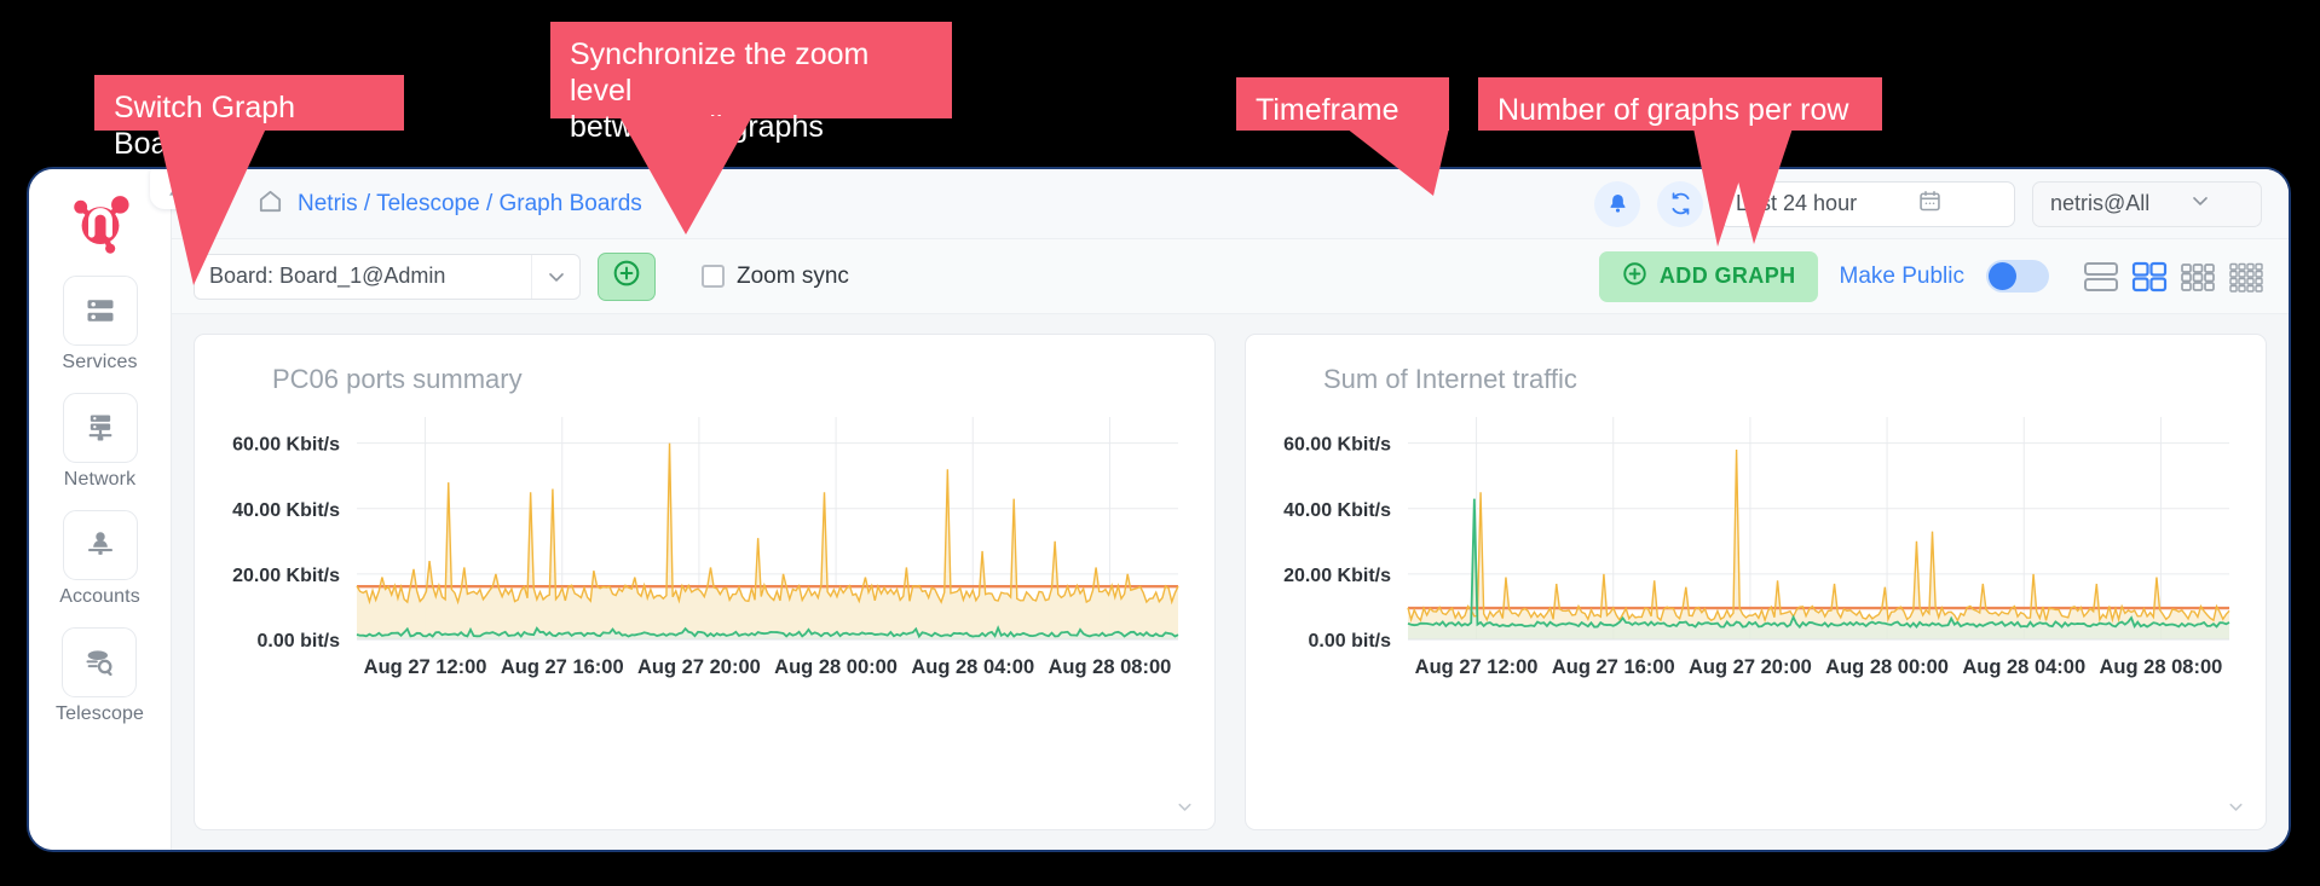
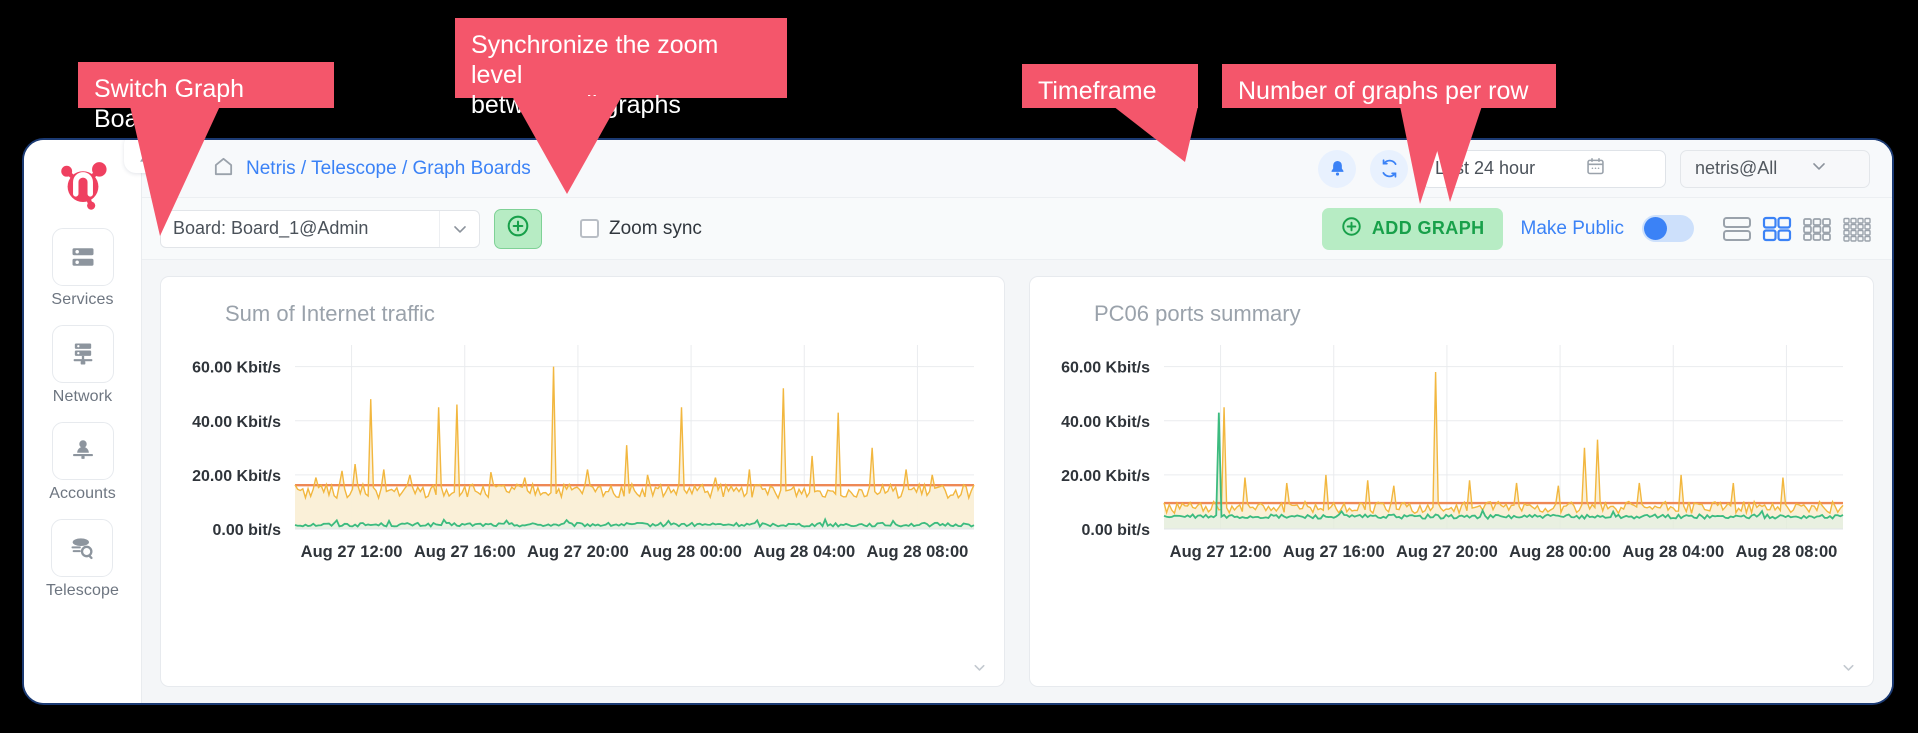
  Services
  Network
  Accounts
  Telescope
  Netris / Telescope / Graph Boards
  Lt 24 hour
  netris@All
  Board: Board_1@Admin
  Zoom sync
  ADD GRAPH
  Make Public
- PC06 ports summary
+ Sum of Internet traffic
  0.00 bit/s
  20.00 Kbit/s
  40.00 Kbit/s
  60.00 Kbit/s
  Aug 27 12:00
  Aug 27 16:00
  Aug 27 20:00
  Aug 28 00:00
  Aug 28 04:00
  Aug 28 08:00
- Sum of Internet traffic
+ PC06 ports summary
  0.00 bit/s
  20.00 Kbit/s
  40.00 Kbit/s
  60.00 Kbit/s
  Aug 27 12:00
  Aug 27 16:00
  Aug 27 20:00
  Aug 28 00:00
  Aug 28 04:00
  Aug 28 08:00
  Switch Graph Boa
  Synchronize the zoom level
  Timeframe
  Number of graphs per row
